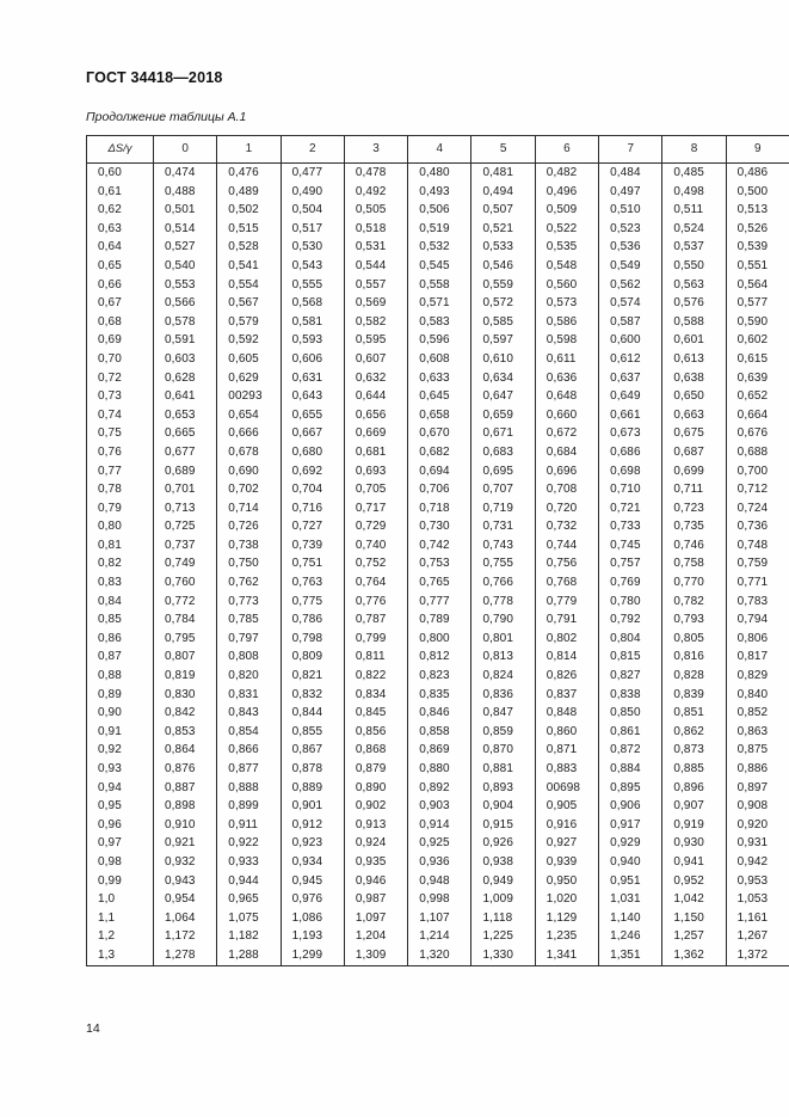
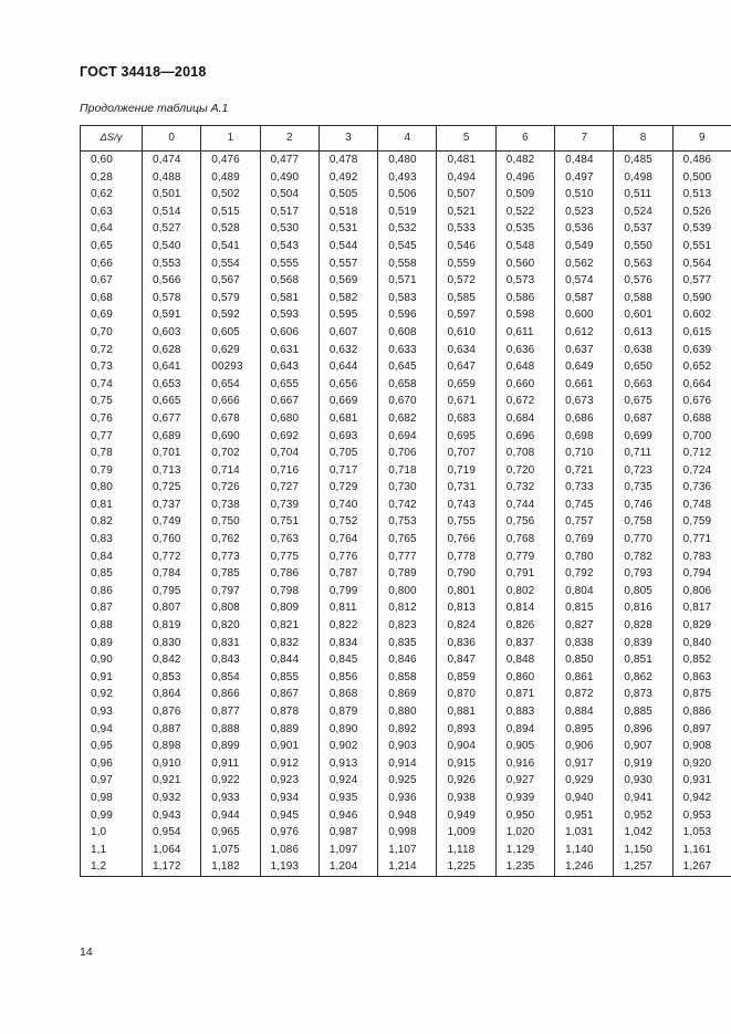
  ГОСТ 34418—2018
  Продолжение таблицы А.1
  ΔS/γ	0	1	2	3	4	5	6	7	8	9
  0,60	0,474	0,476	0,477	0,478	0,480	0,481	0,482	0,484	0,485	0,486
- 0,61	0,488	0,489	0,490	0,492	0,493	0,494	0,496	0,497	0,498	0,500
+ 0,28	0,488	0,489	0,490	0,492	0,493	0,494	0,496	0,497	0,498	0,500
  0,62	0,501	0,502	0,504	0,505	0,506	0,507	0,509	0,510	0,511	0,513
  0,63	0,514	0,515	0,517	0,518	0,519	0,521	0,522	0,523	0,524	0,526
  0,64	0,527	0,528	0,530	0,531	0,532	0,533	0,535	0,536	0,537	0,539
  0,65	0,540	0,541	0,543	0,544	0,545	0,546	0,548	0,549	0,550	0,551
  0,66	0,553	0,554	0,555	0,557	0,558	0,559	0,560	0,562	0,563	0,564
  0,67	0,566	0,567	0,568	0,569	0,571	0,572	0,573	0,574	0,576	0,577
  0,68	0,578	0,579	0,581	0,582	0,583	0,585	0,586	0,587	0,588	0,590
  0,69	0,591	0,592	0,593	0,595	0,596	0,597	0,598	0,600	0,601	0,602
  0,70	0,603	0,605	0,606	0,607	0,608	0,610	0,611	0,612	0,613	0,615
  0,72	0,628	0,629	0,631	0,632	0,633	0,634	0,636	0,637	0,638	0,639
  0,73	0,641	00293	0,643	0,644	0,645	0,647	0,648	0,649	0,650	0,652
  0,74	0,653	0,654	0,655	0,656	0,658	0,659	0,660	0,661	0,663	0,664
  0,75	0,665	0,666	0,667	0,669	0,670	0,671	0,672	0,673	0,675	0,676
  0,76	0,677	0,678	0,680	0,681	0,682	0,683	0,684	0,686	0,687	0,688
  0,77	0,689	0,690	0,692	0,693	0,694	0,695	0,696	0,698	0,699	0,700
  0,78	0,701	0,702	0,704	0,705	0,706	0,707	0,708	0,710	0,711	0,712
  0,79	0,713	0,714	0,716	0,717	0,718	0,719	0,720	0,721	0,723	0,724
  0,80	0,725	0,726	0,727	0,729	0,730	0,731	0,732	0,733	0,735	0,736
  0,81	0,737	0,738	0,739	0,740	0,742	0,743	0,744	0,745	0,746	0,748
  0,82	0,749	0,750	0,751	0,752	0,753	0,755	0,756	0,757	0,758	0,759
  0,83	0,760	0,762	0,763	0,764	0,765	0,766	0,768	0,769	0,770	0,771
  0,84	0,772	0,773	0,775	0,776	0,777	0,778	0,779	0,780	0,782	0,783
  0,85	0,784	0,785	0,786	0,787	0,789	0,790	0,791	0,792	0,793	0,794
  0,86	0,795	0,797	0,798	0,799	0,800	0,801	0,802	0,804	0,805	0,806
  0,87	0,807	0,808	0,809	0,811	0,812	0,813	0,814	0,815	0,816	0,817
  0,88	0,819	0,820	0,821	0,822	0,823	0,824	0,826	0,827	0,828	0,829
  0,89	0,830	0,831	0,832	0,834	0,835	0,836	0,837	0,838	0,839	0,840
  0,90	0,842	0,843	0,844	0,845	0,846	0,847	0,848	0,850	0,851	0,852
  0,91	0,853	0,854	0,855	0,856	0,858	0,859	0,860	0,861	0,862	0,863
  0,92	0,864	0,866	0,867	0,868	0,869	0,870	0,871	0,872	0,873	0,875
  0,93	0,876	0,877	0,878	0,879	0,880	0,881	0,883	0,884	0,885	0,886
- 0,94	0,887	0,888	0,889	0,890	0,892	0,893	00698	0,895	0,896	0,897
+ 0,94	0,887	0,888	0,889	0,890	0,892	0,893	0,894	0,895	0,896	0,897
  0,95	0,898	0,899	0,901	0,902	0,903	0,904	0,905	0,906	0,907	0,908
  0,96	0,910	0,911	0,912	0,913	0,914	0,915	0,916	0,917	0,919	0,920
  0,97	0,921	0,922	0,923	0,924	0,925	0,926	0,927	0,929	0,930	0,931
  0,98	0,932	0,933	0,934	0,935	0,936	0,938	0,939	0,940	0,941	0,942
  0,99	0,943	0,944	0,945	0,946	0,948	0,949	0,950	0,951	0,952	0,953
  1,0	0,954	0,965	0,976	0,987	0,998	1,009	1,020	1,031	1,042	1,053
  1,1	1,064	1,075	1,086	1,097	1,107	1,118	1,129	1,140	1,150	1,161
  1,2	1,172	1,182	1,193	1,204	1,214	1,225	1,235	1,246	1,257	1,267
- 1,3	1,278	1,288	1,299	1,309	1,320	1,330	1,341	1,351	1,362	1,372
  14
